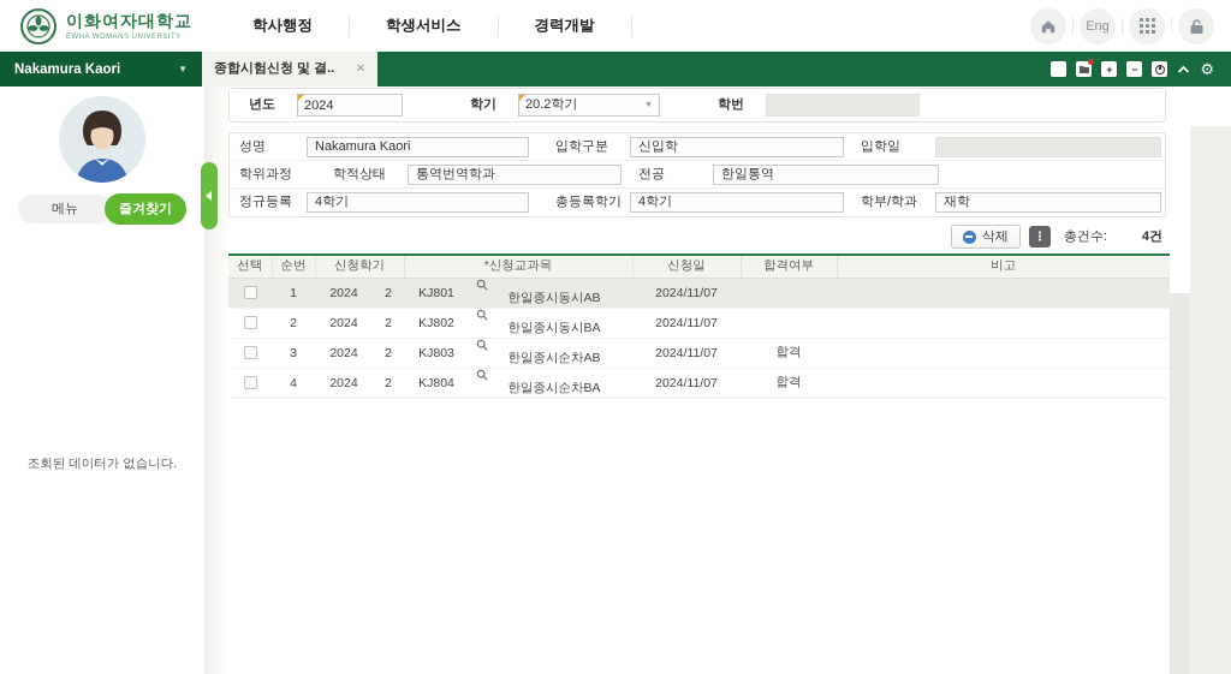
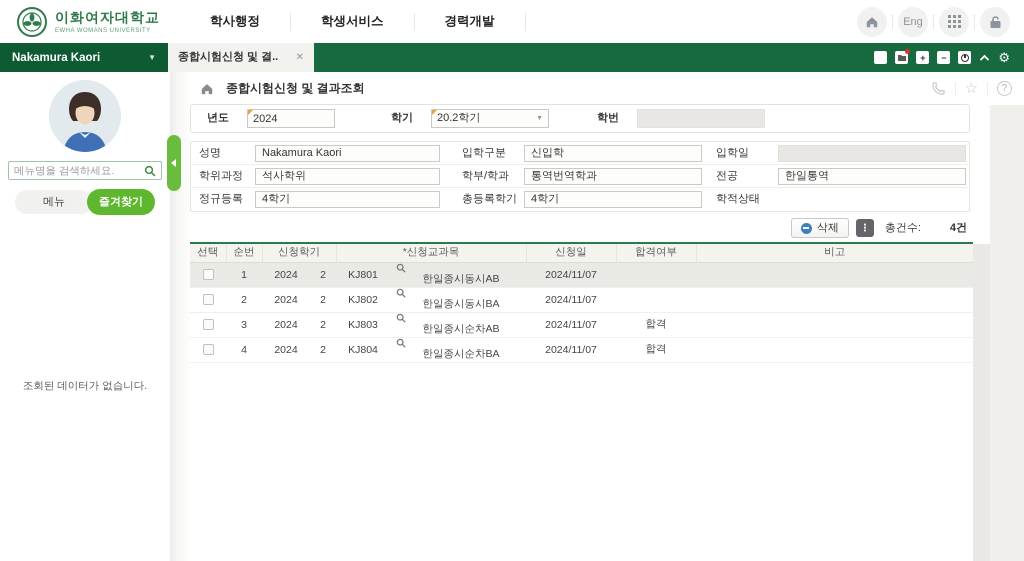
  이화여자대학교
  학사행정
  학생서비스
  경력개발
  Eng
  Nakamura Kaori
  ▼
  종합시험신청 및 결..
  ✕
  +
  −
  ⚙
+ 메뉴명을 검색하세요.
  메뉴
  즐겨찾기
  조회된 데이터가 없습니다.
+ 종합시험신청 및 결과조회
+ ☆
+ ?
  년도
  2024
  학기
  20.2학기
  학번
  성명
  Nakamura Kaori
  입학구분
  신입학
  입학일
  학위과정
+ 석사학위
- 학적상태
+ 학부/학과
  통역번역학과
  전공
  한일통역
  정규등록
  4학기
  총등록학기
  4학기
- 학부/학과
+ 학적상태
- 재학
  삭제
  ⋮
  총건수:
  4건
  선택	순번	신청학기	*신청교과목	신청일	합격여부	비고
  	1	2024	2	KJ801	한일종시동시AB	2024/11/07
  	2	2024	2	KJ802	한일종시동시BA	2024/11/07
  	3	2024	2	KJ803	한일종시순차AB	2024/11/07	합격
  	4	2024	2	KJ804	한일종시순차BA	2024/11/07	합격
